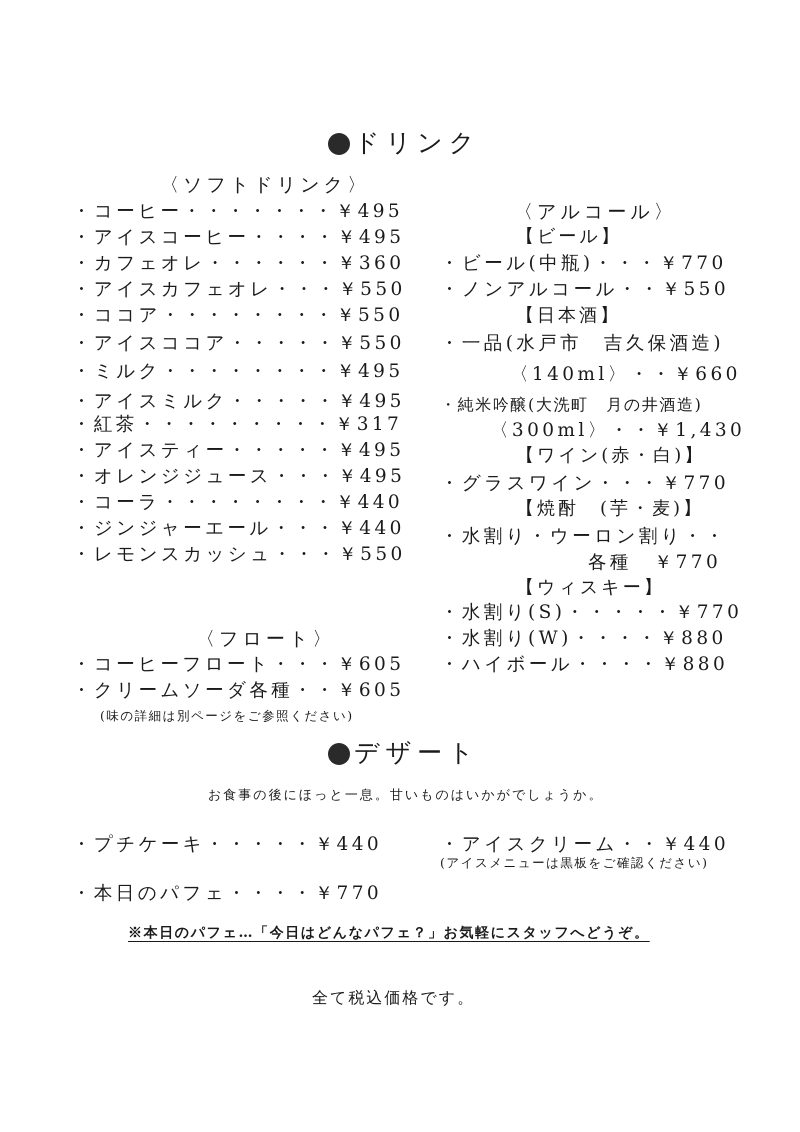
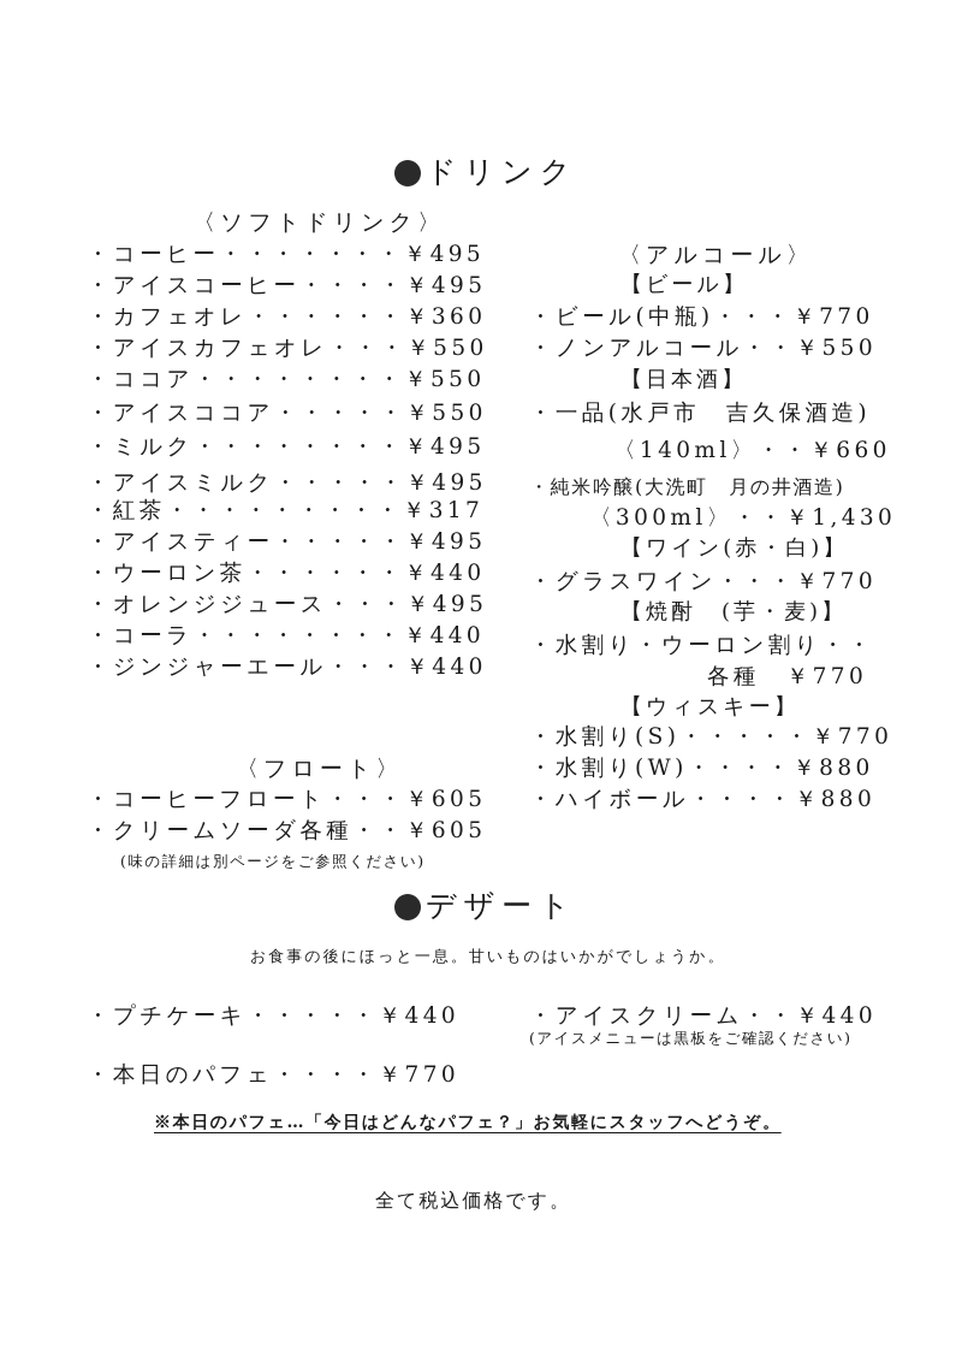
  ドリンク
  〈ソフトドリンク〉
  ・コーヒー・・・・・・・￥495
  ・アイスコーヒー・・・・￥495
  ・カフェオレ・・・・・・￥360
  ・アイスカフェオレ・・・￥550
  ・ココア・・・・・・・・￥550
  ・アイスココア・・・・・￥550
  ・ミルク・・・・・・・・￥495
  ・アイスミルク・・・・・￥495
  ・紅茶・・・・・・・・・￥317
  ・アイスティー・・・・・￥495
+ ・ウーロン茶・・・・・・￥440
  ・オレンジジュース・・・￥495
  ・コーラ・・・・・・・・￥440
  ・ジンジャーエール・・・￥440
- ・レモンスカッシュ・・・￥550
  〈フロート〉
  ・コーヒーフロート・・・￥605
  ・クリームソーダ各種・・￥605
  (味の詳細は別ページをご参照ください)
  〈アルコール〉
  【ビール】
  ・ビール(中瓶)・・・￥770
  ・ノンアルコール・・￥550
  【日本酒】
  ・一品(水戸市 吉久保酒造)
  〈140ml〉・・￥660
  ・純米吟醸(大洗町 月の井酒造)
  〈300ml〉・・￥1,430
  【ワイン(赤・白)】
  ・グラスワイン・・・￥770
  【焼酎 (芋・麦)】
  ・水割り・ウーロン割り・・
  各種 ￥770
  【ウィスキー】
  ・水割り(S)・・・・・￥770
  ・水割り(W)・・・・￥880
  ・ハイボール・・・・￥880
  デザート
  お食事の後にほっと一息。甘いものはいかがでしょうか。
  ・プチケーキ・・・・・￥440
  ・アイスクリーム・・￥440
  (アイスメニューは黒板をご確認ください)
  ・本日のパフェ・・・・￥770
  ※本日のパフェ…「今日はどんなパフェ？」お気軽にスタッフへどうぞ。
  全て税込価格です。
